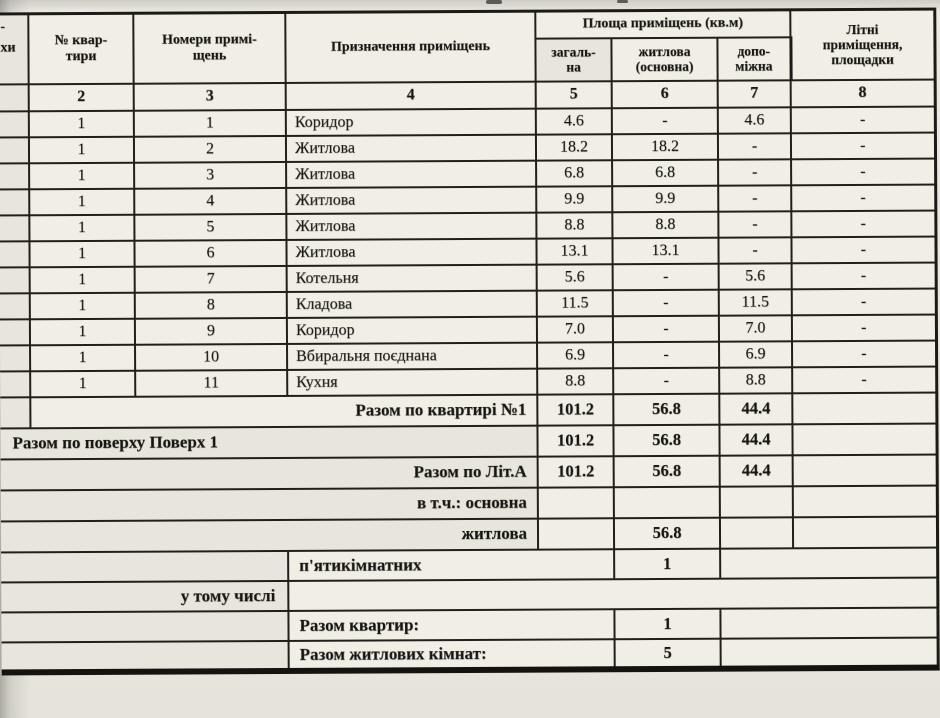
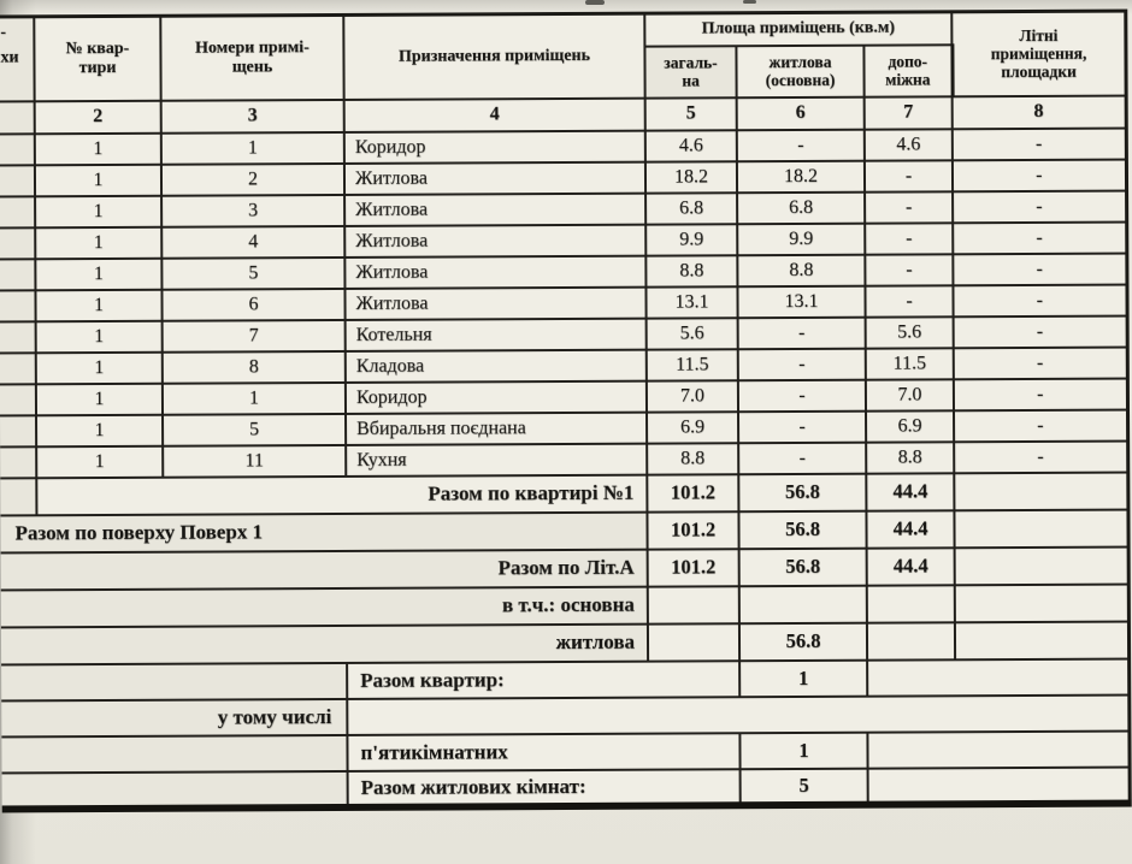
  - хи	№ квар- тири	Номери примі- щень	Призначення приміщень	Площа приміщень (кв.м)	Літні приміщення, площадки
  загаль- на	житлова (основна)	допо- міжна
  	2	3	4	5	6	7	8
  	1	1	Коридор	4.6	-	4.6	-
  	1	2	Житлова	18.2	18.2	-	-
  	1	3	Житлова	6.8	6.8	-	-
  	1	4	Житлова	9.9	9.9	-	-
  	1	5	Житлова	8.8	8.8	-	-
  	1	6	Житлова	13.1	13.1	-	-
  	1	7	Котельня	5.6	-	5.6	-
  	1	8	Кладова	11.5	-	11.5	-
- 	1	9	Коридор	7.0	-	7.0	-
+ 	1	1	Коридор	7.0	-	7.0	-
- 	1	10	Вбиральня поєднана	6.9	-	6.9	-
+ 	1	5	Вбиральня поєднана	6.9	-	6.9	-
  	1	11	Кухня	8.8	-	8.8	-
  	Разом по квартирі №1	101.2	56.8	44.4
  Разом по поверху Поверх 1	101.2	56.8	44.4
  Разом по Літ.А	101.2	56.8	44.4
  в т.ч.: основна
  житлова		56.8
- 	п'ятикімнатних	1
+ 	Разом квартир:	1
  у тому числі
- 	Разом квартир:	1
+ 	п'ятикімнатних	1
  	Разом житлових кімнат:	5
